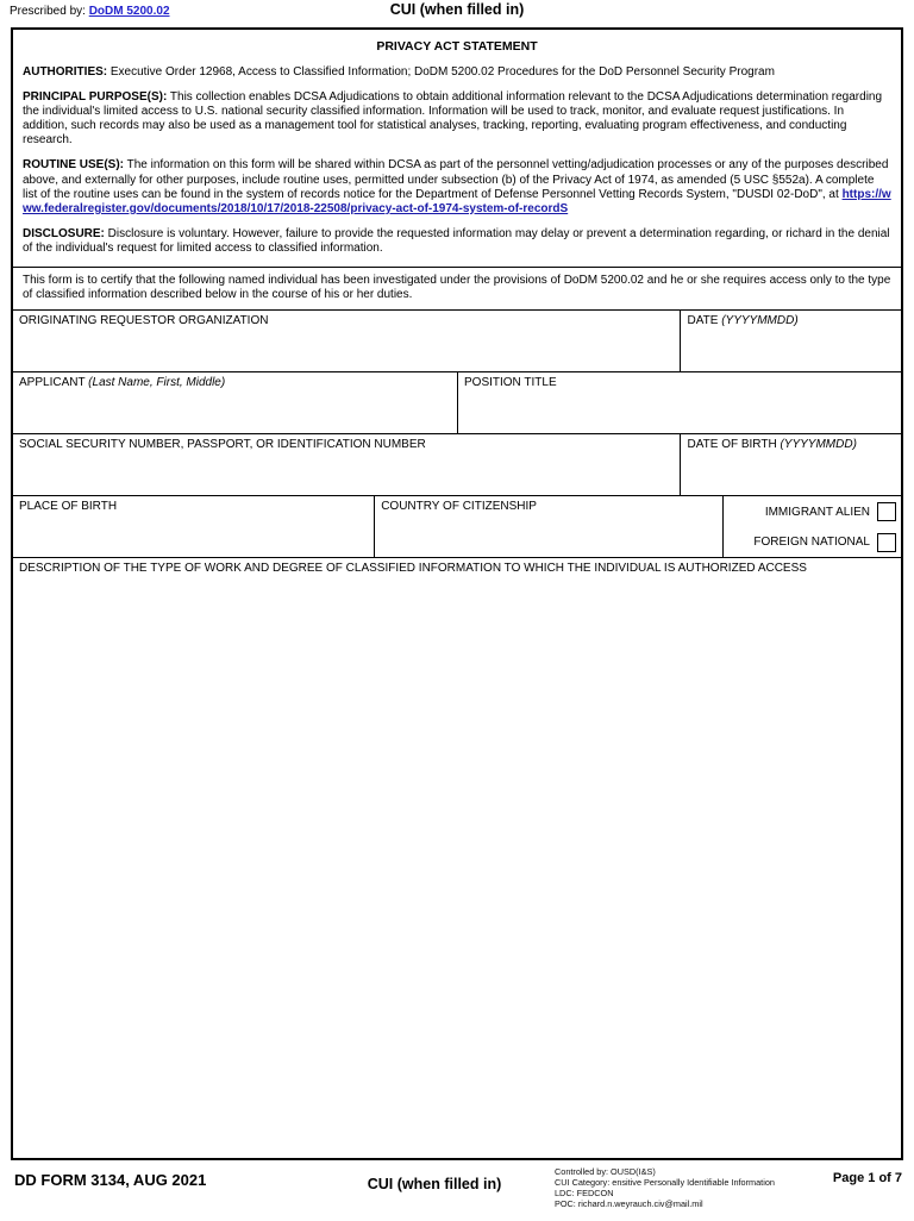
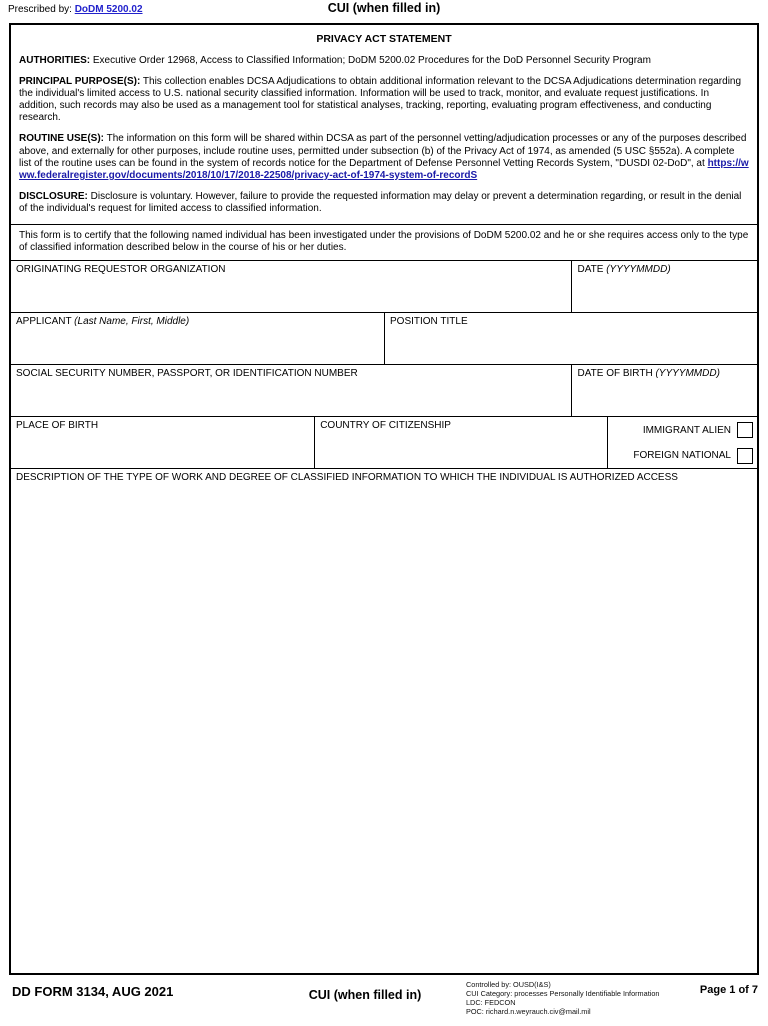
  CUI (when filled in)
  Prescribed by: DoDM 5200.02
  PRIVACY ACT STATEMENT
  AUTHORITIES: Executive Order 12968, Access to Classified Information; DoDM 5200.02 Procedures for the DoD Personnel Security Program
  PRINCIPAL PURPOSE(S): This collection enables DCSA Adjudications to obtain additional information relevant to the DCSA Adjudications determination regarding the individual's limited access to U.S. national security classified information. Information will be used to track, monitor, and evaluate request justifications. In addition, such records may also be used as a management tool for statistical analyses, tracking, reporting, evaluating program effectiveness, and conducting research.
  ROUTINE USE(S): The information on this form will be shared within DCSA as part of the personnel vetting/adjudication processes or any of the purposes described above, and externally for other purposes, include routine uses, permitted under subsection (b) of the Privacy Act of 1974, as amended (5 USC §552a). A complete list of the routine uses can be found in the system of records notice for the Department of Defense Personnel Vetting Records System, "DUSDI 02-DoD", at https://www.federalregister.gov/documents/2018/10/17/2018-22508/privacy-act-of-1974-system-of-recordS
- DISCLOSURE: Disclosure is voluntary. However, failure to provide the requested information may delay or prevent a determination regarding, or richard in the denial of the individual's request for limited access to classified information.
+ DISCLOSURE: Disclosure is voluntary. However, failure to provide the requested information may delay or prevent a determination regarding, or result in the denial of the individual's request for limited access to classified information.
  This form is to certify that the following named individual has been investigated under the provisions of DoDM 5200.02 and he or she requires access only to the type of classified information described below in the course of his or her duties.
  ORIGINATING REQUESTOR ORGANIZATION
  DATE (YYYYMMDD)
  APPLICANT (Last Name, First, Middle)
  POSITION TITLE
  SOCIAL SECURITY NUMBER, PASSPORT, OR IDENTIFICATION NUMBER
  DATE OF BIRTH (YYYYMMDD)
  PLACE OF BIRTH
  COUNTRY OF CITIZENSHIP
  IMMIGRANT ALIEN
  FOREIGN NATIONAL
  DESCRIPTION OF THE TYPE OF WORK AND DEGREE OF CLASSIFIED INFORMATION TO WHICH THE INDIVIDUAL IS AUTHORIZED ACCESS
  DD FORM 3134, AUG 2021
  CUI (when filled in)
  Controlled by: OUSD(I&S)
- CUI Category: ensitive Personally Identifiable Information
+ CUI Category: processes Personally Identifiable Information
  LDC: FEDCON
  POC: richard.n.weyrauch.civ@mail.mil
  Page 1 of 7
